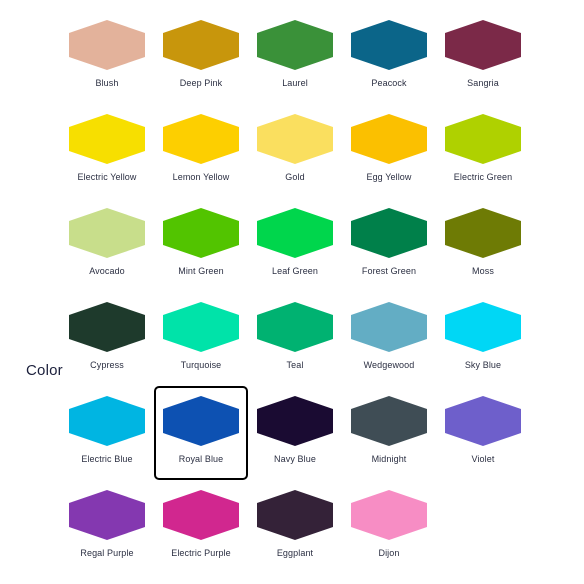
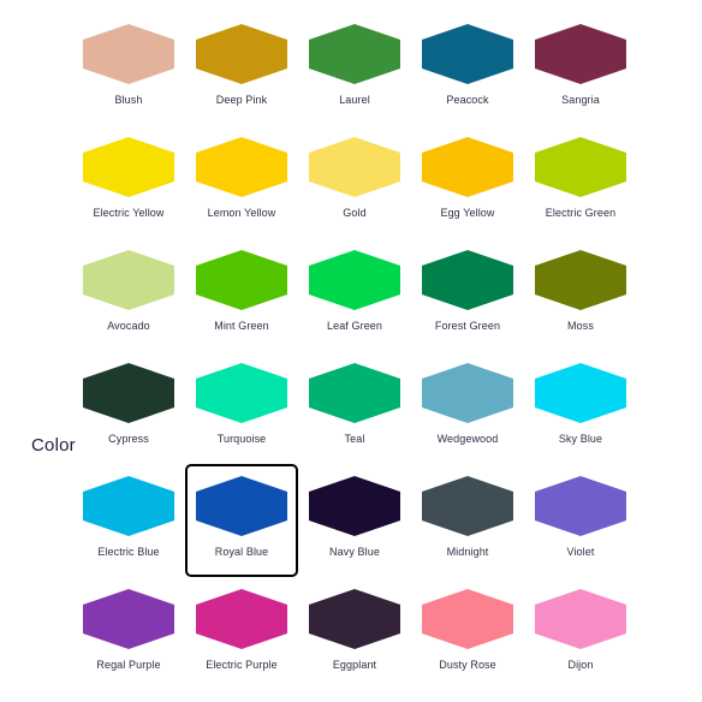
  Color
  Blush
  Deep Pink
  Laurel
  Peacock
  Sangria
  Electric Yellow
  Lemon Yellow
  Gold
  Egg Yellow
  Electric Green
  Avocado
  Mint Green
  Leaf Green
  Forest Green
  Moss
  Cypress
  Turquoise
  Teal
  Wedgewood
  Sky Blue
  Electric Blue
  Royal Blue
  Navy Blue
  Midnight
  Violet
  Regal Purple
  Electric Purple
  Eggplant
+ Dusty Rose
  Dijon
